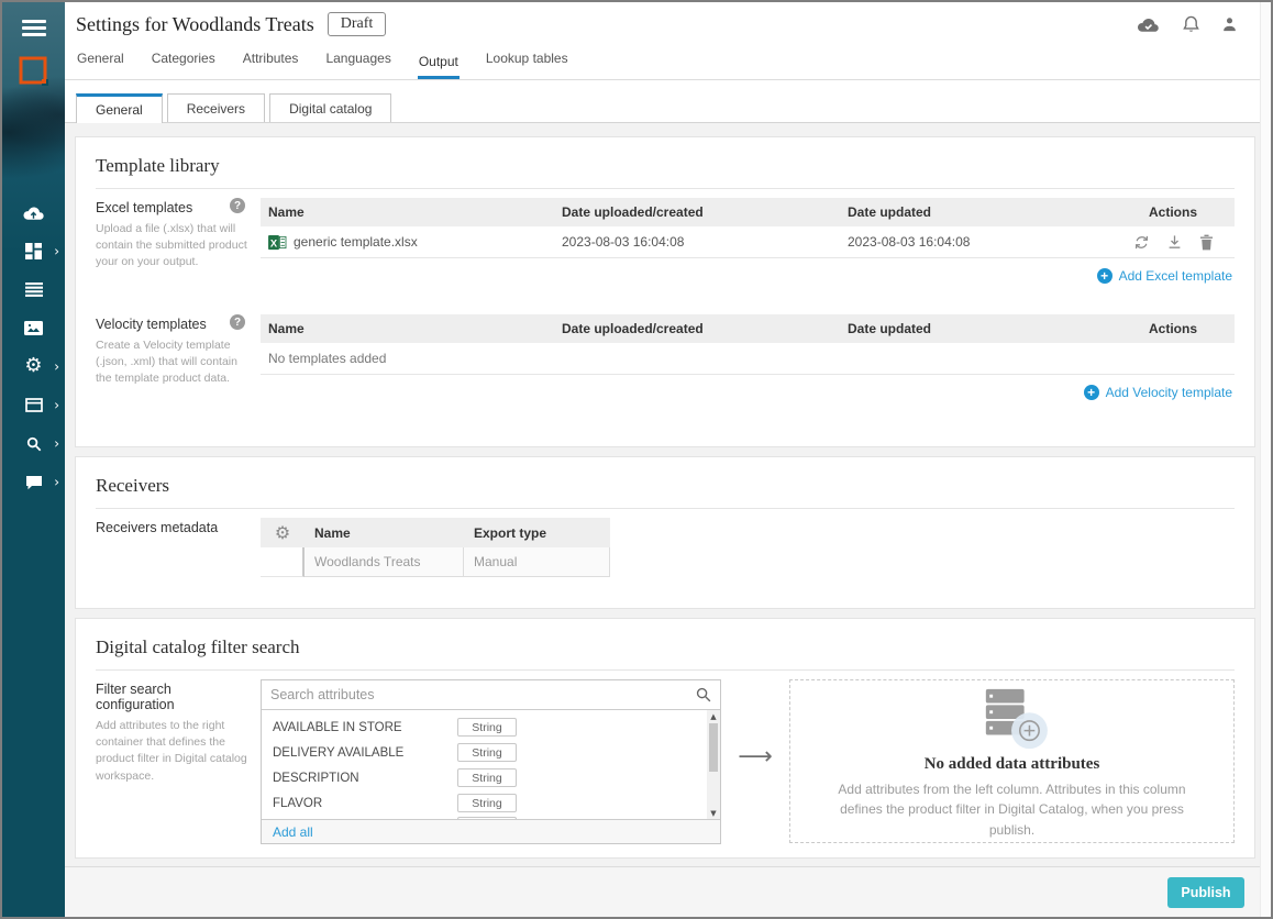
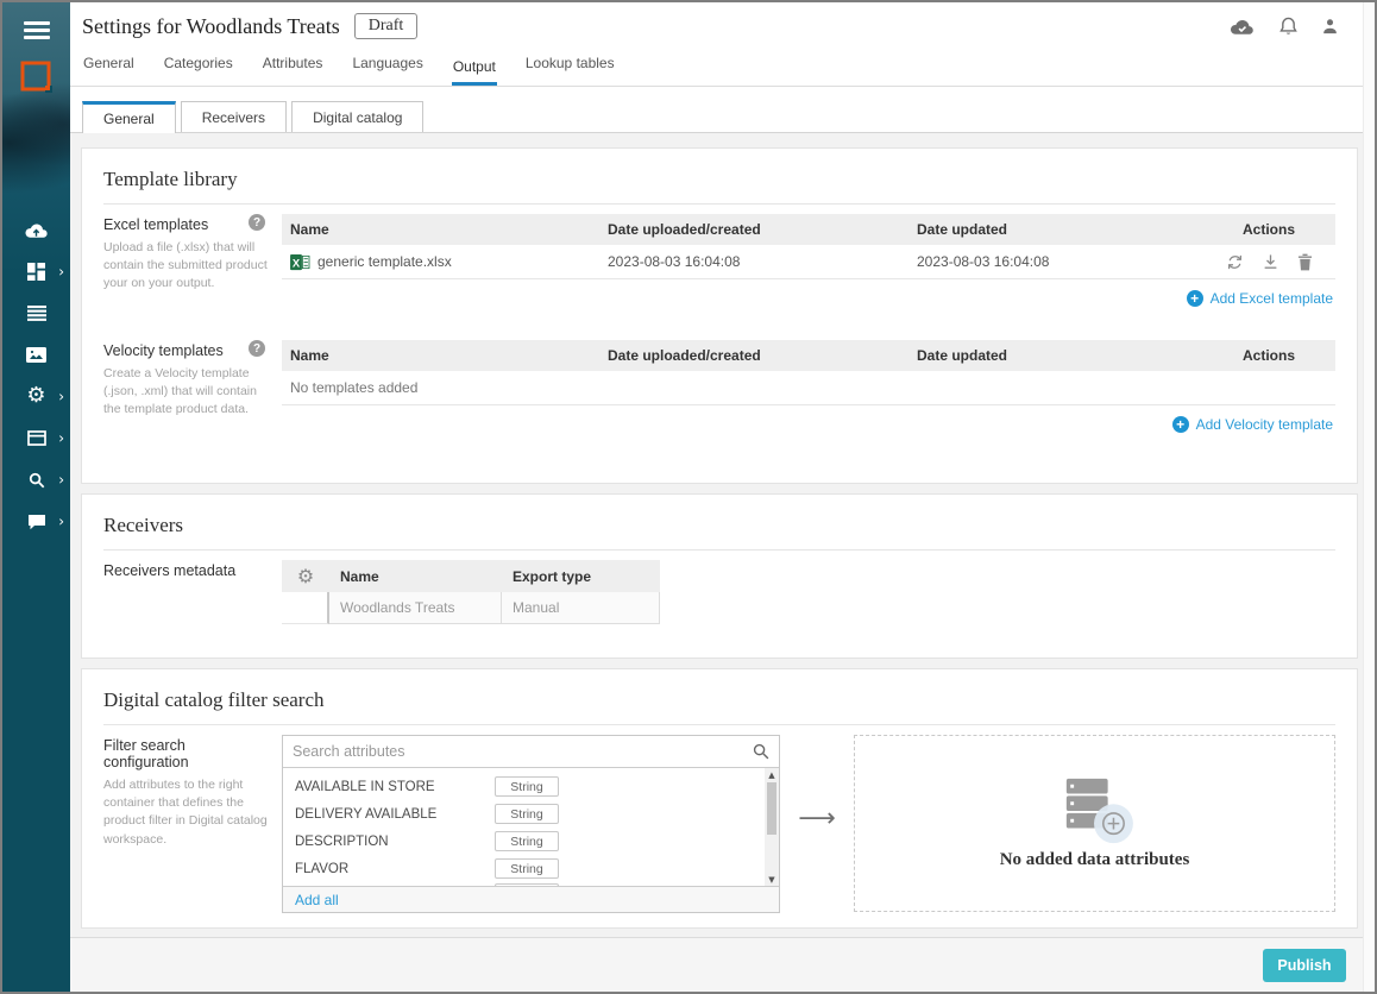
  ›
  ›
  ›
  ›
  ›
  Settings for Woodlands Treats
  Draft
  General
  Categories
  Attributes
  Languages
  Output
  Lookup tables
  General
  Receivers
  Digital catalog
  Template library
  Excel templates
  Upload a file (.xlsx) that will contain the submitted product your on your output.
  Name
  Date uploaded/created
  Date updated
  Actions
  X
  generic template.xlsx
  2023-08-03 16:04:08
  2023-08-03 16:04:08
  Add Excel template
  Velocity templates
  Create a Velocity template (.json, .xml) that will contain the template product data.
  Name
  Date uploaded/created
  Date updated
  Actions
  No templates added
  Add Velocity template
  Receivers
  Receivers metadata
  Name
  Export type
  Woodlands Treats
  Manual
  Digital catalog filter search
  Filter search configuration
  Add attributes to the right container that defines the product filter in Digital catalog workspace.
  Search attributes
  AVAILABLE IN STORE
  String
  DELIVERY AVAILABLE
  String
  DESCRIPTION
  String
  FLAVOR
  String
  Add all
  No added data attributes
- Add attributes from the left column. Attributes in this column defines the product filter in Digital Catalog, when you press publish.
  Publish
